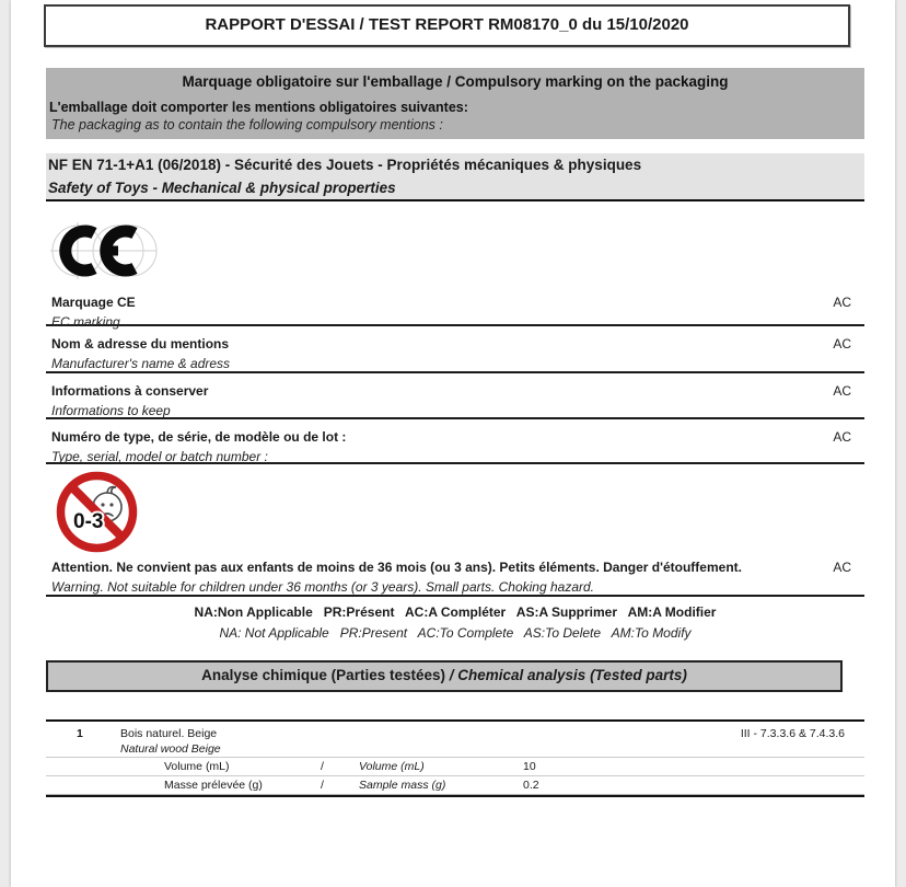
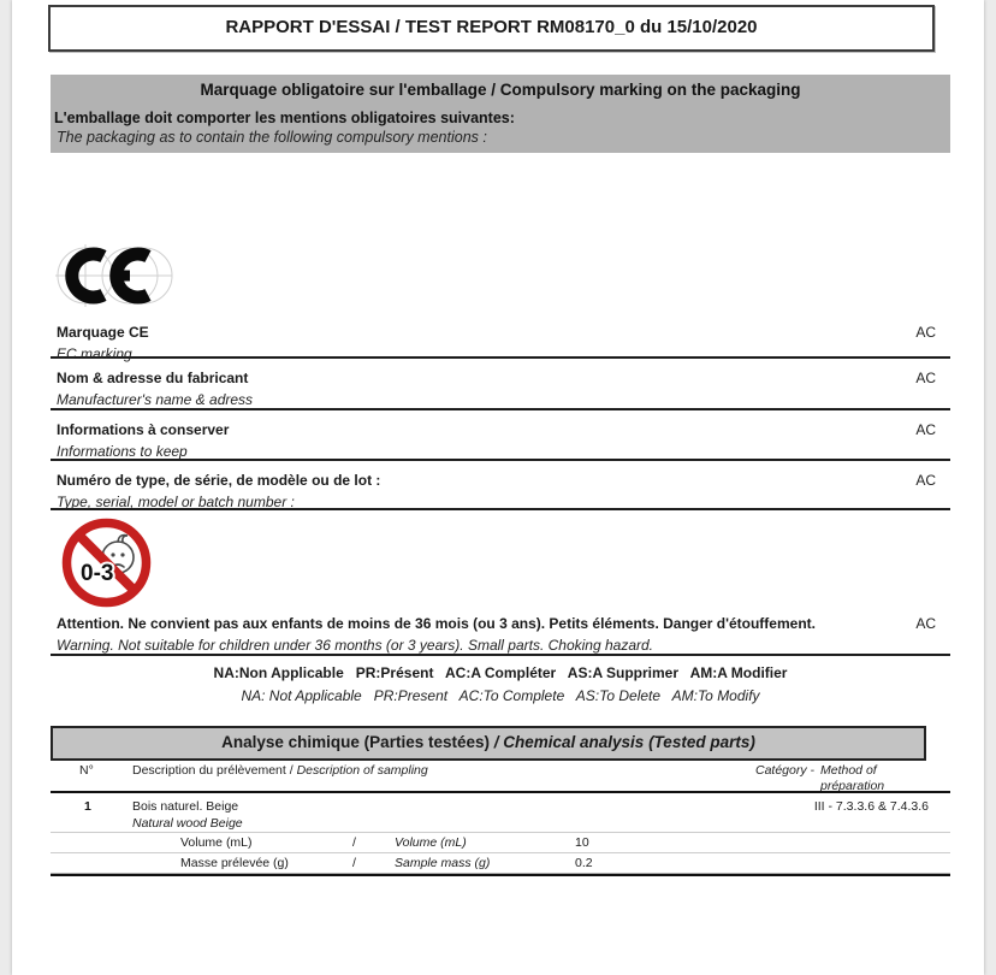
  RAPPORT D'ESSAI / TEST REPORT RM08170_0 du 15/10/2020
  Marquage obligatoire sur l'emballage / Compulsory marking on the packaging
  L'emballage doit comporter les mentions obligatoires suivantes:
  The packaging as to contain the following compulsory mentions :
- NF EN 71-1+A1 (06/2018) - Sécurité des Jouets - Propriétés mécaniques & physiques
- Safety of Toys - Mechanical & physical properties
  Marquage CE
  EC marking
  AC
- Nom & adresse du mentions
+ Nom & adresse du fabricant
  Manufacturer's name & adress
  AC
  Informations à conserver
  Informations to keep
  AC
  Numéro de type, de série, de modèle ou de lot :
  Type, serial, model or batch number :
  AC
  0-3
  Attention. Ne convient pas aux enfants de moins de 36 mois (ou 3 ans). Petits éléments. Danger d'étouffement.
  Warning. Not suitable for children under 36 months (or 3 years). Small parts. Choking hazard.
  AC
  NA:Non Applicable PR:Présent AC:A Compléter AS:A Supprimer AM:A Modifier
  NA: Not Applicable PR:Present AC:To Complete AS:To Delete AM:To Modify
  Analyse chimique (Parties testées) / Chemical analysis (Tested parts)
+ N°
+ Description du prélèvement / Description of sampling
+ Catégory -
+ Method of
+ préparation
  1
  Bois naturel. Beige
  Natural wood Beige
  III - 7.3.3.6 & 7.4.3.6
  Volume (mL)
  /
  Volume (mL)
  10
  Masse prélevée (g)
  /
  Sample mass (g)
  0.2
